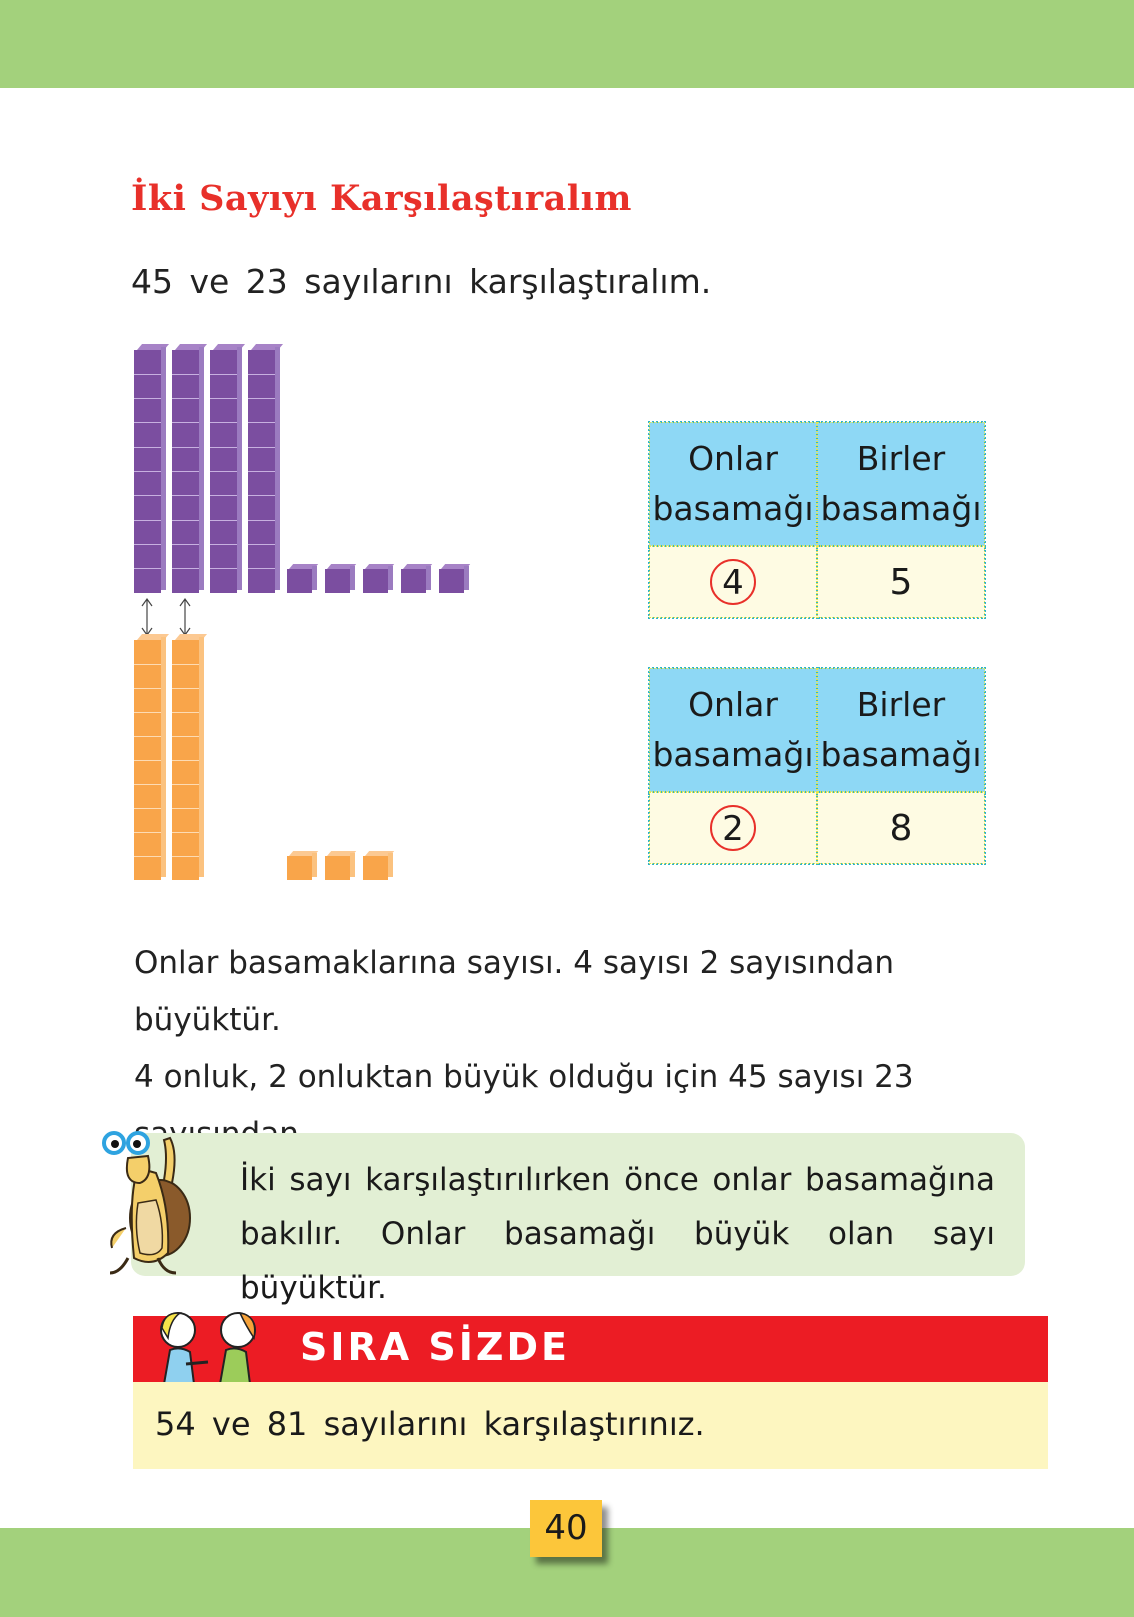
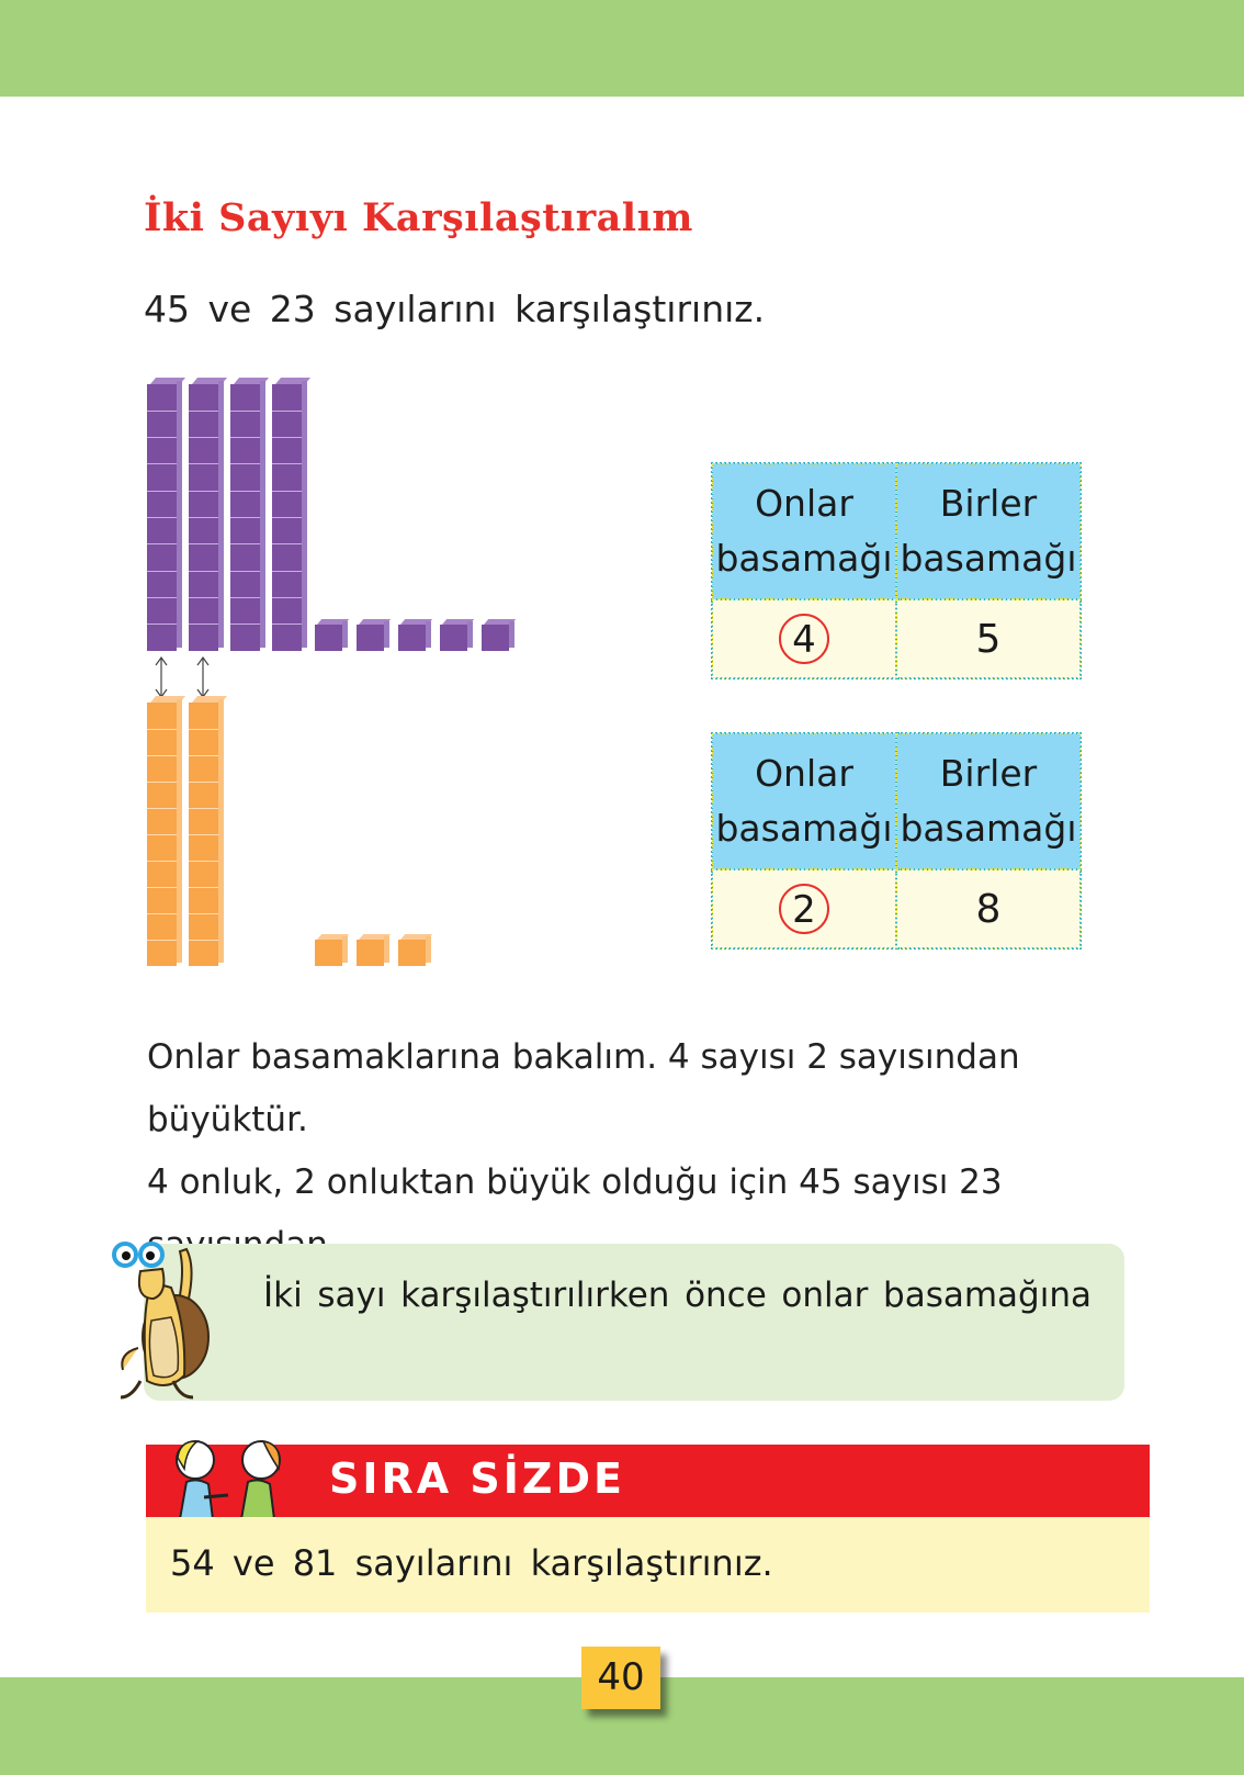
  İki Sayıyı Karşılaştıralım
- 45 ve 23 sayılarını karşılaştıralım.
+ 45 ve 23 sayılarını karşılaştırınız.
  Onlarbasamağı	Birlerbasamağı
  4	5
  Onlarbasamağı	Birlerbasamağı
  2	8
- Onlar basamaklarına sayısı. 4 sayısı 2 sayısından büyüktür.
+ Onlar basamaklarına bakalım. 4 sayısı 2 sayısından büyüktür.
  4 onluk, 2 onluktan büyük olduğu için 45 sayısı 23
  İki sayı karşılaştırılırken önce onlar basamağına
- bakılır. Onlar basamağı büyük olan sayı büyüktür.
  SIRA SİZDE
  54 ve 81 sayılarını karşılaştırınız.
  40
